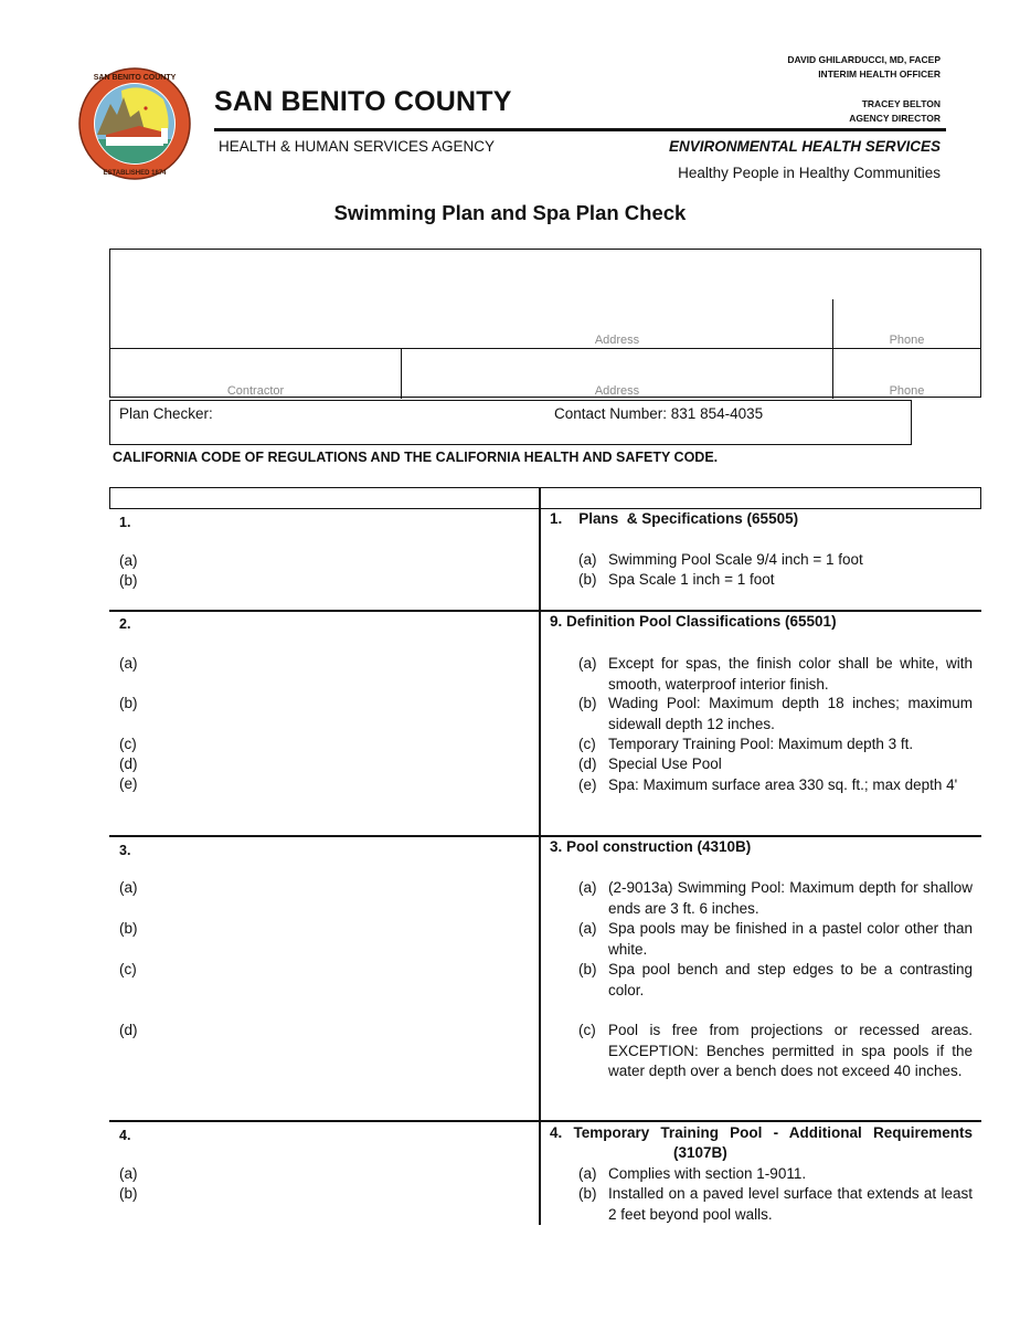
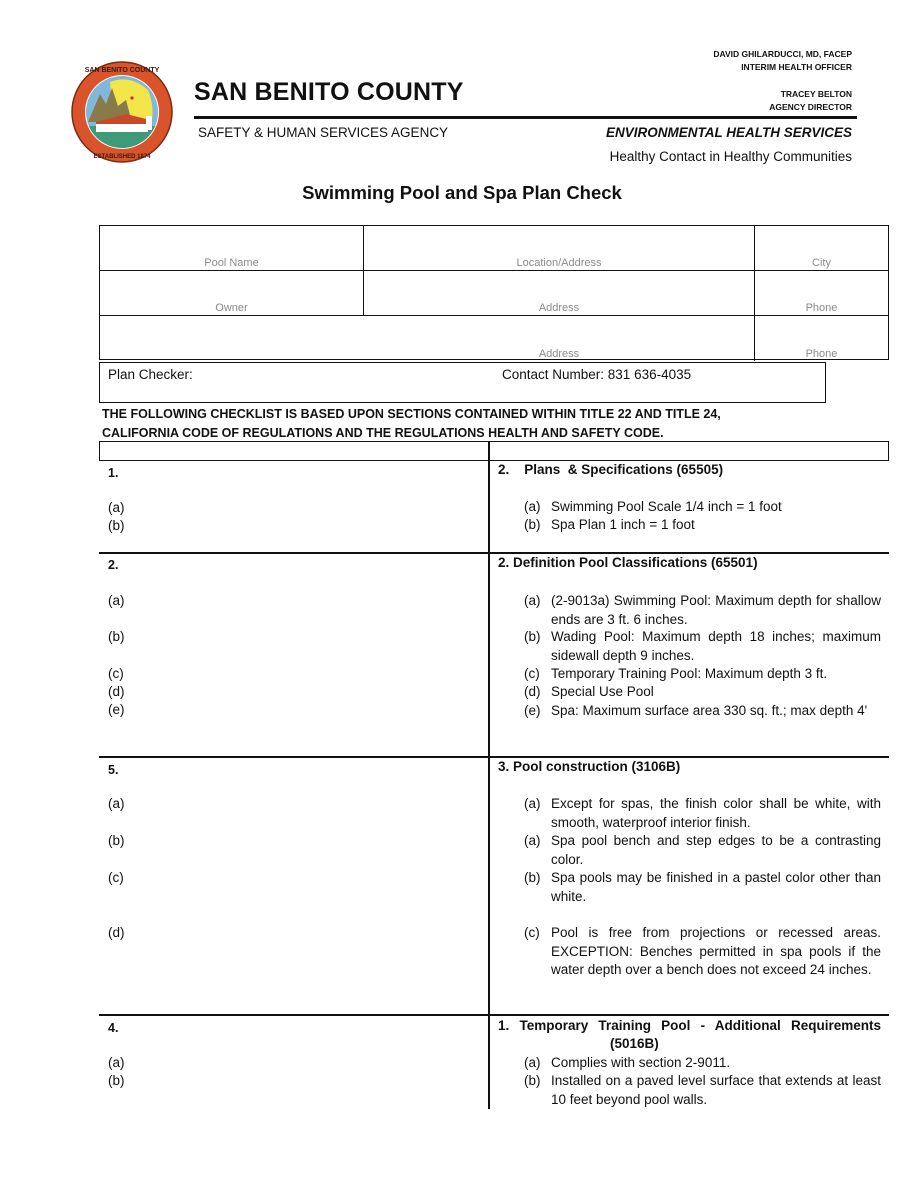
  SAN BENITO COUNTY
- HEALTH & HUMAN SERVICES AGENCY
+ SAFETY & HUMAN SERVICES AGENCY
  DAVID GHILARDUCCI, MD, FACEP
  INTERIM HEALTH OFFICER
  TRACEY BELTON
  AGENCY DIRECTOR
  ENVIRONMENTAL HEALTH SERVICES
- Healthy People in Healthy Communities
+ Healthy Contact in Healthy Communities
- Swimming Plan and Spa Plan Check
+ Swimming Pool and Spa Plan Check
+ Pool Name
+ Location/Address
+ City
+ Owner
  Address
  Phone
- Contractor
  Address
  Phone
  Plan Checker:
- Contact Number: 831 854-4035
+ Contact Number: 831 636-4035
+ THE FOLLOWING CHECKLIST IS BASED UPON SECTIONS CONTAINED WITHIN TITLE 22 AND TITLE 24,
- CALIFORNIA CODE OF REGULATIONS AND THE CALIFORNIA HEALTH AND SAFETY CODE.
+ CALIFORNIA CODE OF REGULATIONS AND THE REGULATIONS HEALTH AND SAFETY CODE.
  1.
  (a)
  (b)
- 1. Plans & Specifications (65505)
+ 2. Plans & Specifications (65505)
  (a)
- Swimming Pool Scale 9/4 inch = 1 foot
+ Swimming Pool Scale 1/4 inch = 1 foot
  (b)
- Spa Scale 1 inch = 1 foot
+ Spa Plan 1 inch = 1 foot
  2.
  (a)
  (b)
  (c)
  (d)
  (e)
- 9. Definition Pool Classifications (65501)
+ 2. Definition Pool Classifications (65501)
  (a)
- Except for spas, the finish color shall be white, with smooth, waterproof interior finish.
+ (2-9013a) Swimming Pool: Maximum depth for shallow ends are 3 ft. 6 inches.
  (b)
- Wading Pool: Maximum depth 18 inches; maximum sidewall depth 12 inches.
+ Wading Pool: Maximum depth 18 inches; maximum sidewall depth 9 inches.
  (c)
  Temporary Training Pool: Maximum depth 3 ft.
  (d)
  Special Use Pool
  (e)
  Spa: Maximum surface area 330 sq. ft.; max depth 4'
- 3.
+ 5.
  (a)
  (b)
  (c)
  (d)
- 3. Pool construction (4310B)
+ 3. Pool construction (3106B)
  (a)
- (2-9013a) Swimming Pool: Maximum depth for shallow ends are 3 ft. 6 inches.
+ Except for spas, the finish color shall be white, with smooth, waterproof interior finish.
  (a)
- Spa pools may be finished in a pastel color other than white.
+ Spa pool bench and step edges to be a contrasting color.
  (b)
- Spa pool bench and step edges to be a contrasting color.
+ Spa pools may be finished in a pastel color other than white.
  (c)
- Pool is free from projections or recessed areas. EXCEPTION: Benches permitted in spa pools if the water depth over a bench does not exceed 40 inches.
+ Pool is free from projections or recessed areas. EXCEPTION: Benches permitted in spa pools if the water depth over a bench does not exceed 24 inches.
  4.
  (a)
  (b)
- 4. Temporary Training Pool - Additional Requirements
+ 1. Temporary Training Pool - Additional Requirements
- (3107B)
+ (5016B)
  (a)
- Complies with section 1-9011.
+ Complies with section 2-9011.
  (b)
- Installed on a paved level surface that extends at least 2 feet beyond pool walls.
+ Installed on a paved level surface that extends at least 10 feet beyond pool walls.
